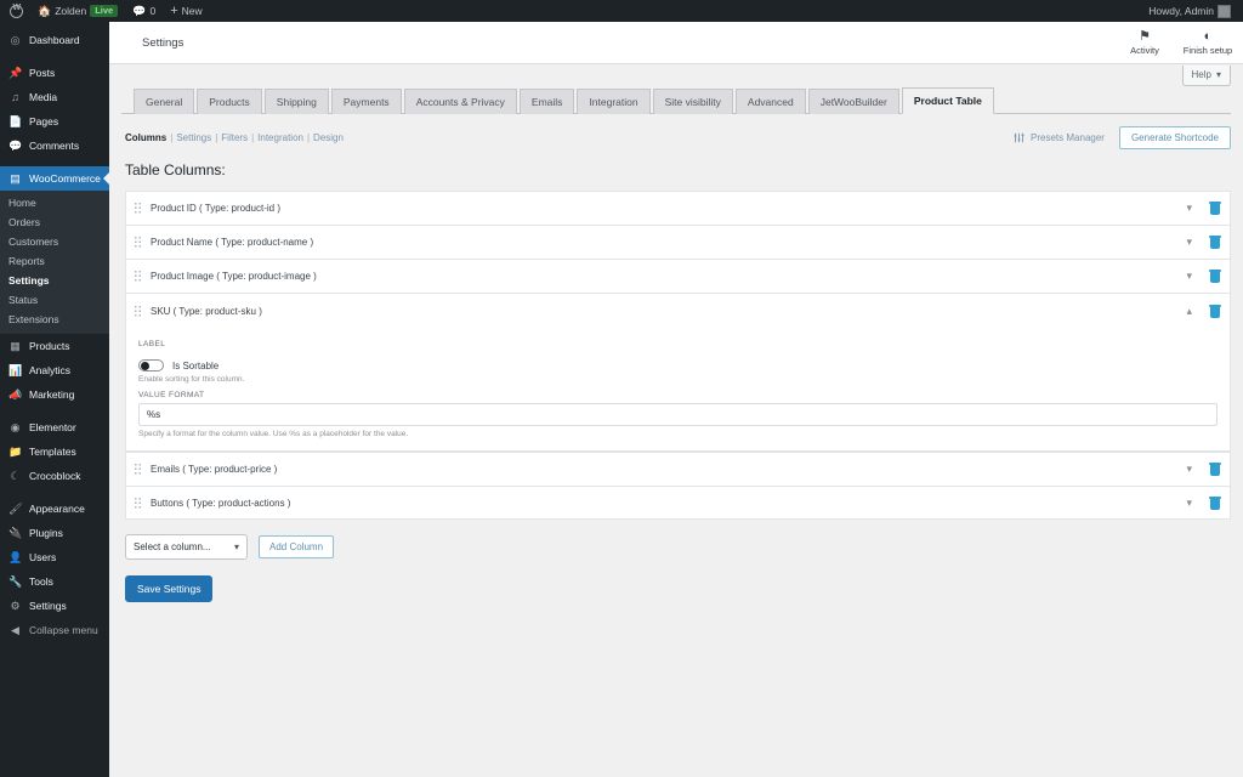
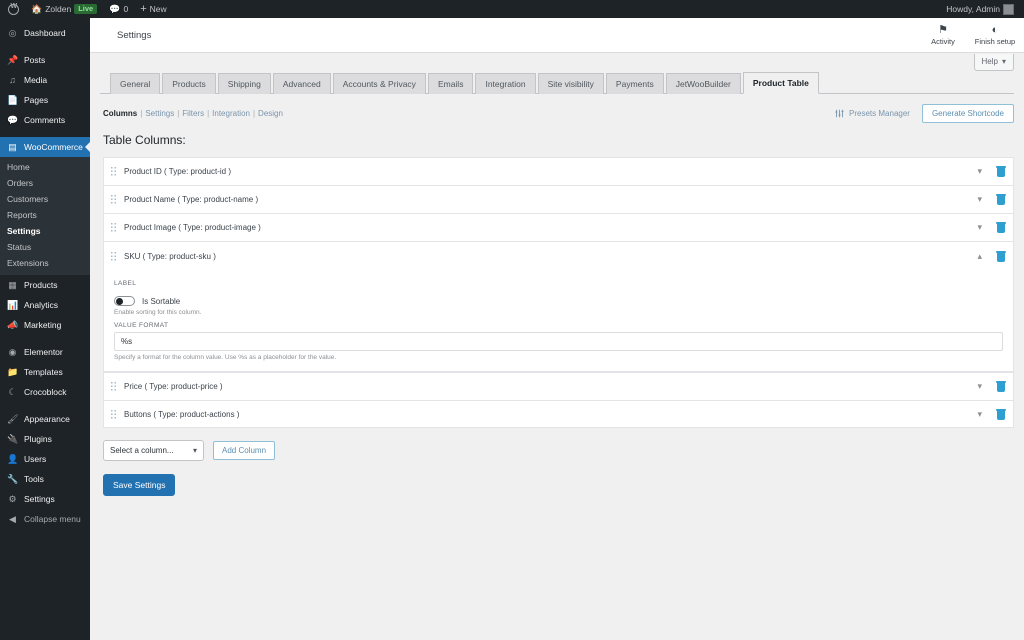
  🏠
  Zolden
  Live
  💬
  0
  +
  New
  Howdy, Admin
  ◎
  Dashboard
  📌
  Posts
  ♫
  Media
  📄
  Pages
  💬
  Comments
  ▤
  WooCommerce
  Home
  Orders
  Customers
  Reports
  Settings
  Status
  Extensions
  ▦
  Products
  📊
  Analytics
  📣
  Marketing
  ◉
  Elementor
  📁
  Templates
  ☾
  Crocoblock
  🖌
  Appearance
  🔌
  Plugins
  👤
  Users
  🔧
  Tools
  ⚙
  Settings
  ◀
  Collapse menu
  Settings
  ⚑
  Activity
  ◐
  Finish setup
  Help
  ▾
  General
  Products
  Shipping
- Payments
+ Advanced
  Accounts & Privacy
  Emails
  Integration
  Site visibility
- Advanced
+ Payments
  JetWooBuilder
  Product Table
  Columns
  |
  Settings
  |
  Filters
  |
  Integration
  |
  Design
  Presets Manager
  Generate Shortcode
  Table Columns:
  Product ID ( Type: product-id )
  ▾
  Product Name ( Type: product-name )
  ▾
  Product Image ( Type: product-image )
  ▾
  SKU ( Type: product-sku )
  ▴
  Is Sortable
  %s
- Emails ( Type: product-price )
+ Price ( Type: product-price )
  ▾
  Buttons ( Type: product-actions )
  ▾
  Select a column...
  ▾
  Add Column
  Save Settings
